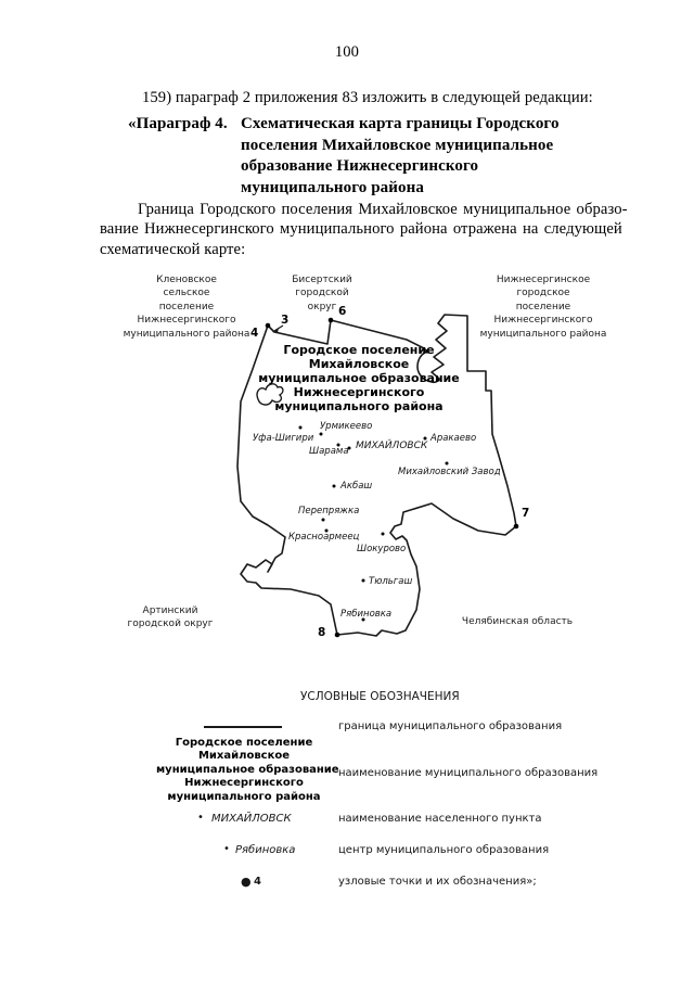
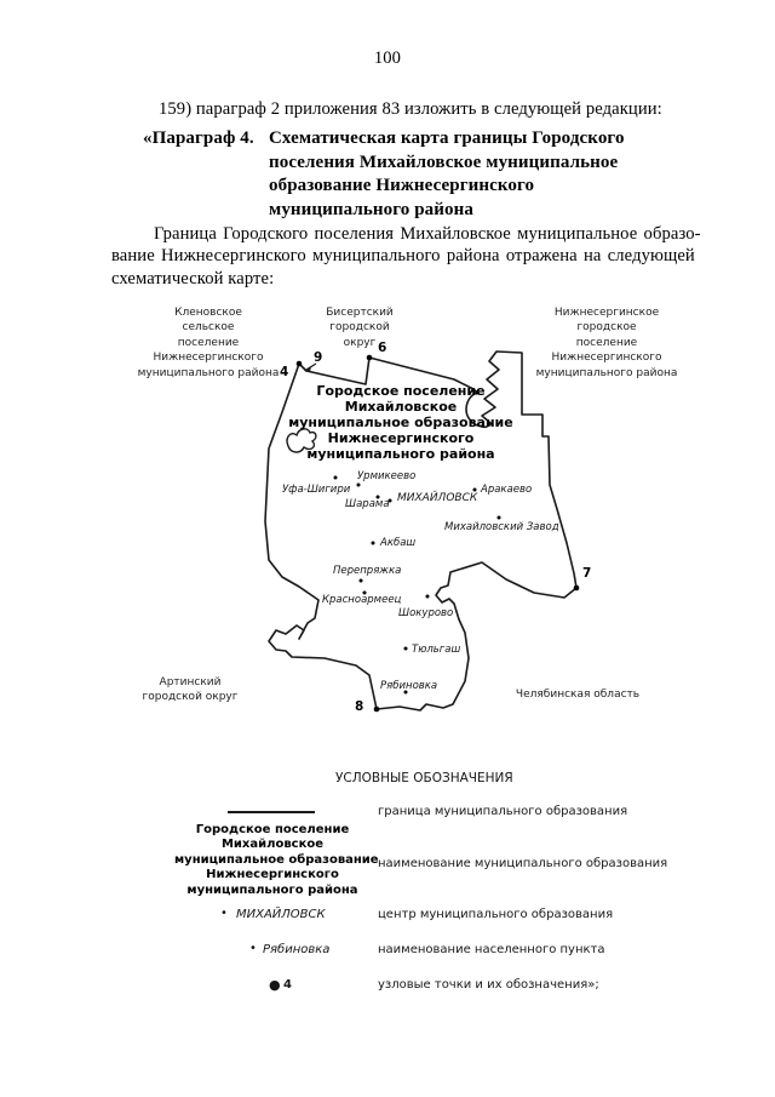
  100
  159) параграф 2 приложения 83 изложить в следующей редакции:
  «Параграф 4.
  Схематическая карта границы Городского
  поселения Михайловское муниципальное
  образование Нижнесергинского
  муниципального района
  Граница Городского поселения Михайловское муниципальное образо-
  вание Нижнесергинского муниципального района отражена на следующей
  схематической карте:
  Кленовское
  сельское
  поселение
  Нижнесергинского
  муниципального района
  Бисертский
  городской
  округ
  Нижнесергинское
  городское
  поселение
  Нижнесергинского
  муниципального района
  Артинский
  городской округ
  Челябинская область
  Городское поселение
  Михайловское
  муниципальное образование
  Нижнесергинского
  муниципального района
  Урмикеево
  Уфа-Шигири
  Шарама
  МИХАЙЛОВСК
  Аракаево
  Михайловский Завод
  Акбаш
  Перепряжка
  Красноармеец
  Шокурово
  Тюльгаш
  Рябиновка
  4
- 3
+ 9
  6
  7
  8
  УСЛОВНЫЕ ОБОЗНАЧЕНИЯ
  граница муниципального образования
  Городское поселение
  Михайловское
  муниципальное образование
  Нижнесергинского
  муниципального района
  наименование муниципального образования
  •
  МИХАЙЛОВСК
- наименование населенного пункта
+ центр муниципального образования
  •
  Рябиновка
- центр муниципального образования
+ наименование населенного пункта
  ●
  4
  узловые точки и их обозначения»;
